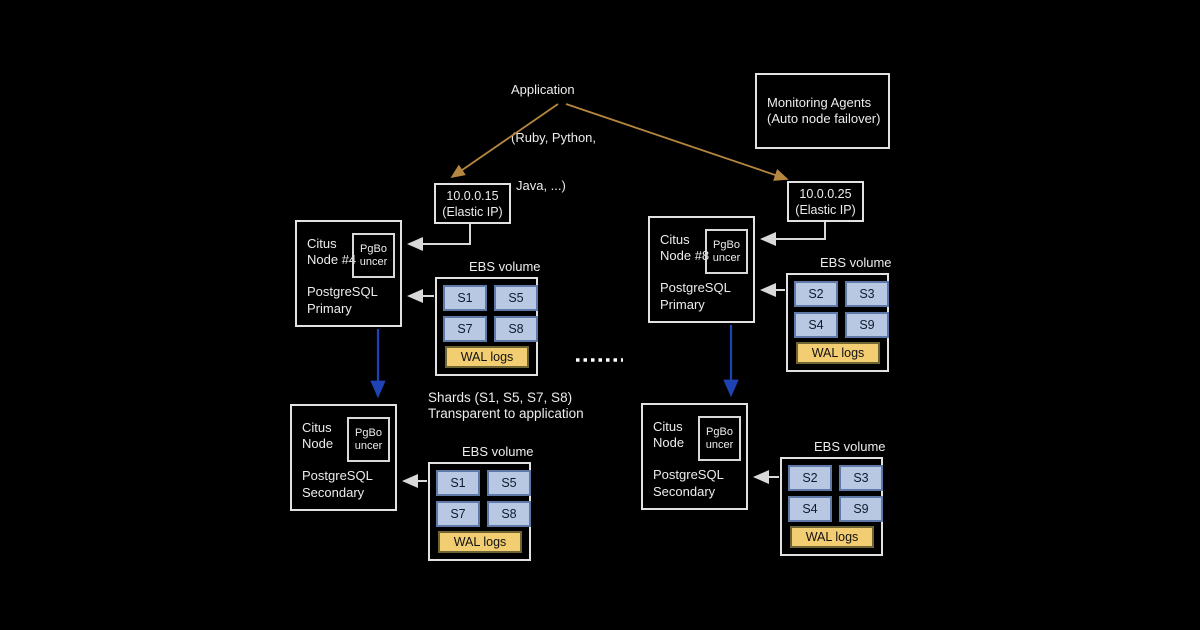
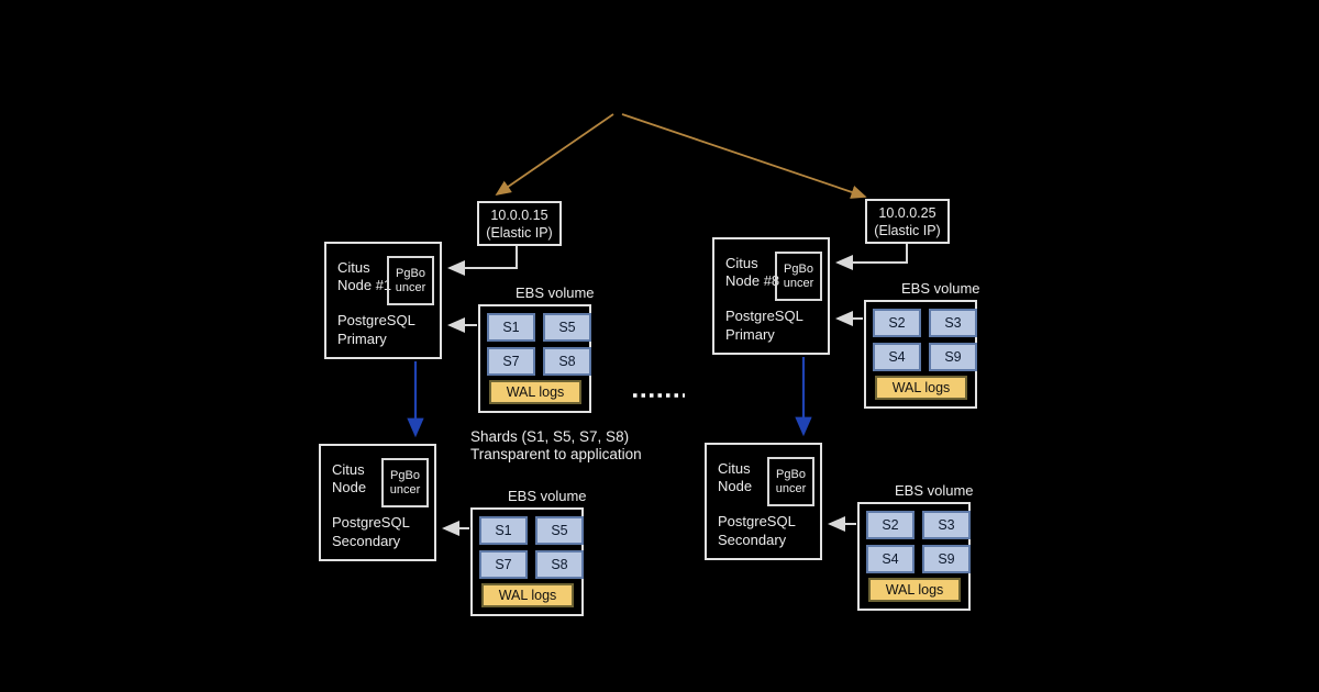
- Application
- (Ruby, Python,
- Java, ...)
- Monitoring Agents
- (Auto node failover)
  10.0.0.15
  (Elastic IP)
  10.0.0.25
  (Elastic IP)
  Citus
- Node #4
+ Node #1
  PgBo
  uncer
  PostgreSQL
  Primary
  Citus
  Node #8
  PgBo
  uncer
  PostgreSQL
  Primary
  Citus
  Node
  PgBo
  uncer
  PostgreSQL
  Secondary
  Citus
  Node
  PgBo
  uncer
  PostgreSQL
  Secondary
  EBS volume
  S1
  S5
  S7
  S8
  WAL logs
  EBS volume
  S2
  S3
  S4
  S9
  WAL logs
  EBS volume
  S1
  S5
  S7
  S8
  WAL logs
  EBS volume
  S2
  S3
  S4
  S9
  WAL logs
  Shards (S1, S5, S7, S8)
  Transparent to application
